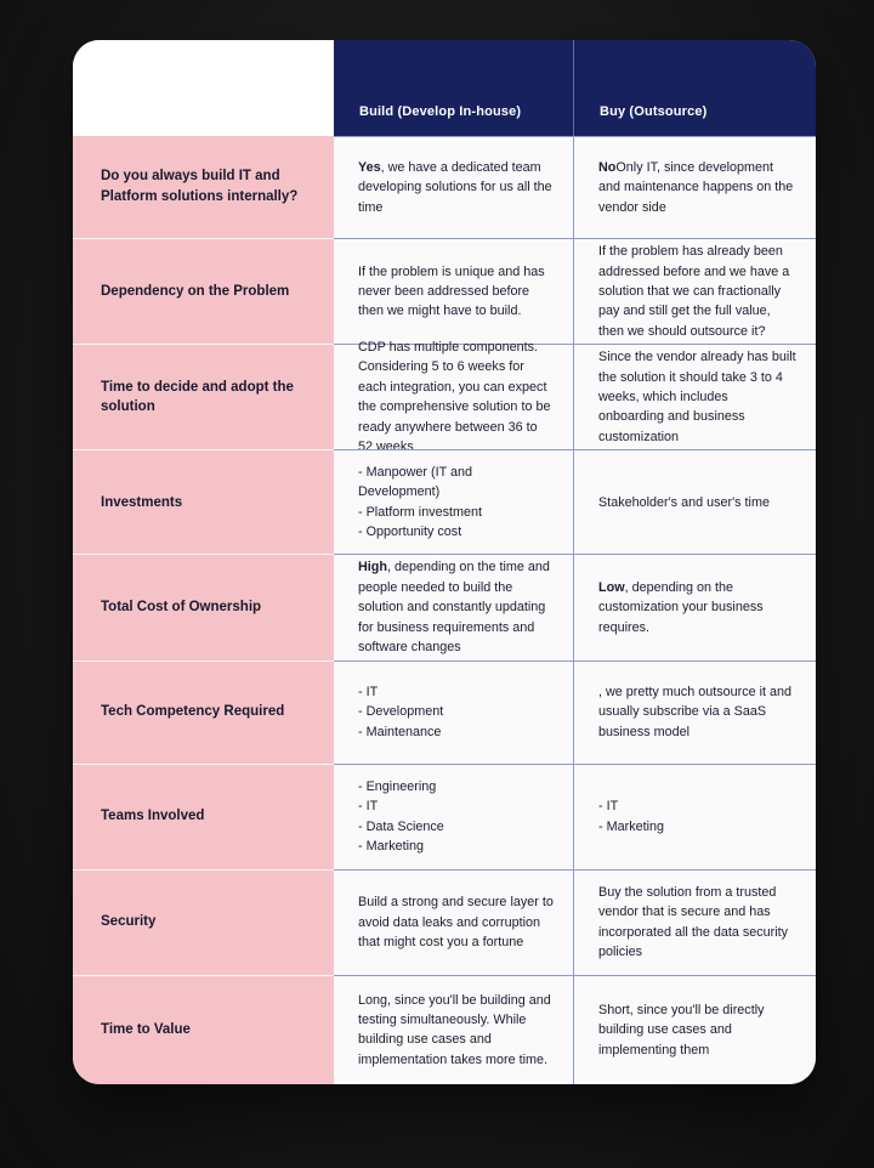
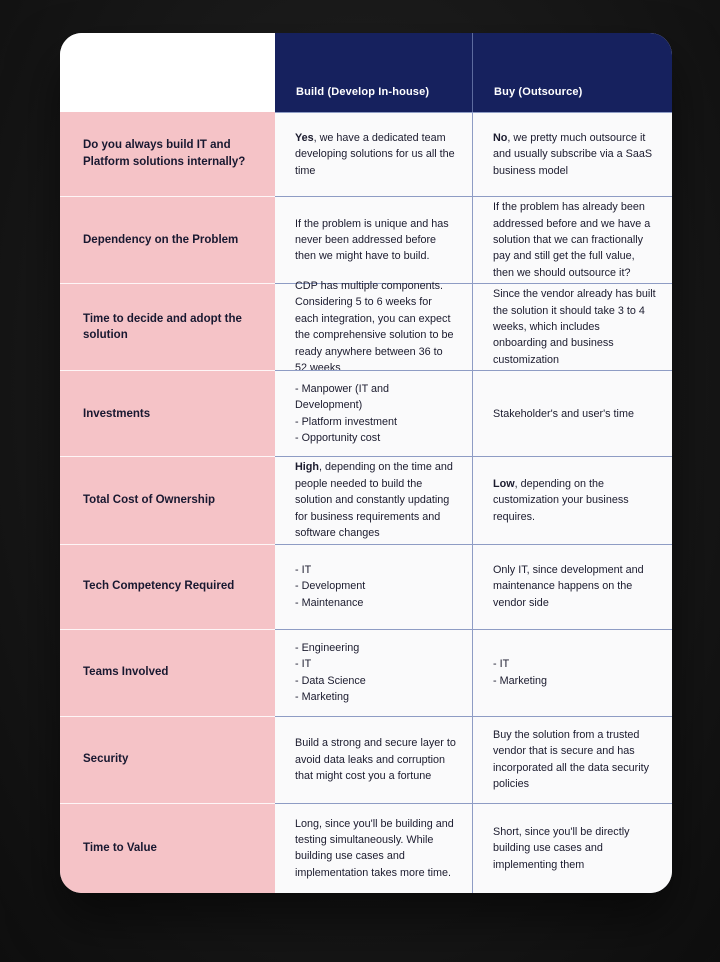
  Build (Develop In-house)
  Buy (Outsource)
  Do you always build IT and Platform solutions internally?
  Yes, we have a dedicated team developing solutions for us all the time
- NoOnly IT, since development and maintenance happens on the vendor side
+ No, we pretty much outsource it and usually subscribe via a SaaS business model
  Dependency on the Problem
  If the problem is unique and has never been addressed before then we might have to build.
  If the problem has already been addressed before and we have a solution that we can fractionally pay and still get the full value, then we should outsource it?
  Time to decide and adopt the solution
  CDP has multiple components. Considering 5 to 6 weeks for each integration, you can expect the comprehensive solution to be ready anywhere between 36 to 52 weeks
  Since the vendor already has built the solution it should take 3 to 4 weeks, which includes onboarding and business customization
  Investments
  - Manpower (IT and Development)
  - Platform investment
  - Opportunity cost
  Stakeholder's and user's time
  Total Cost of Ownership
  High, depending on the time and people needed to build the solution and constantly updating for business requirements and software changes
  Low, depending on the customization your business requires.
  Tech Competency Required
  - IT
  - Development
  - Maintenance
- , we pretty much outsource it and usually subscribe via a SaaS business model
+ Only IT, since development and maintenance happens on the vendor side
  Teams Involved
  - Engineering
  - IT
  - Data Science
  - Marketing
  - IT
  - Marketing
  Security
  Build a strong and secure layer to avoid data leaks and corruption that might cost you a fortune
  Buy the solution from a trusted vendor that is secure and has incorporated all the data security policies
  Time to Value
  Long, since you'll be building and testing simultaneously. While building use cases and implementation takes more time.
  Short, since you'll be directly building use cases and implementing them
